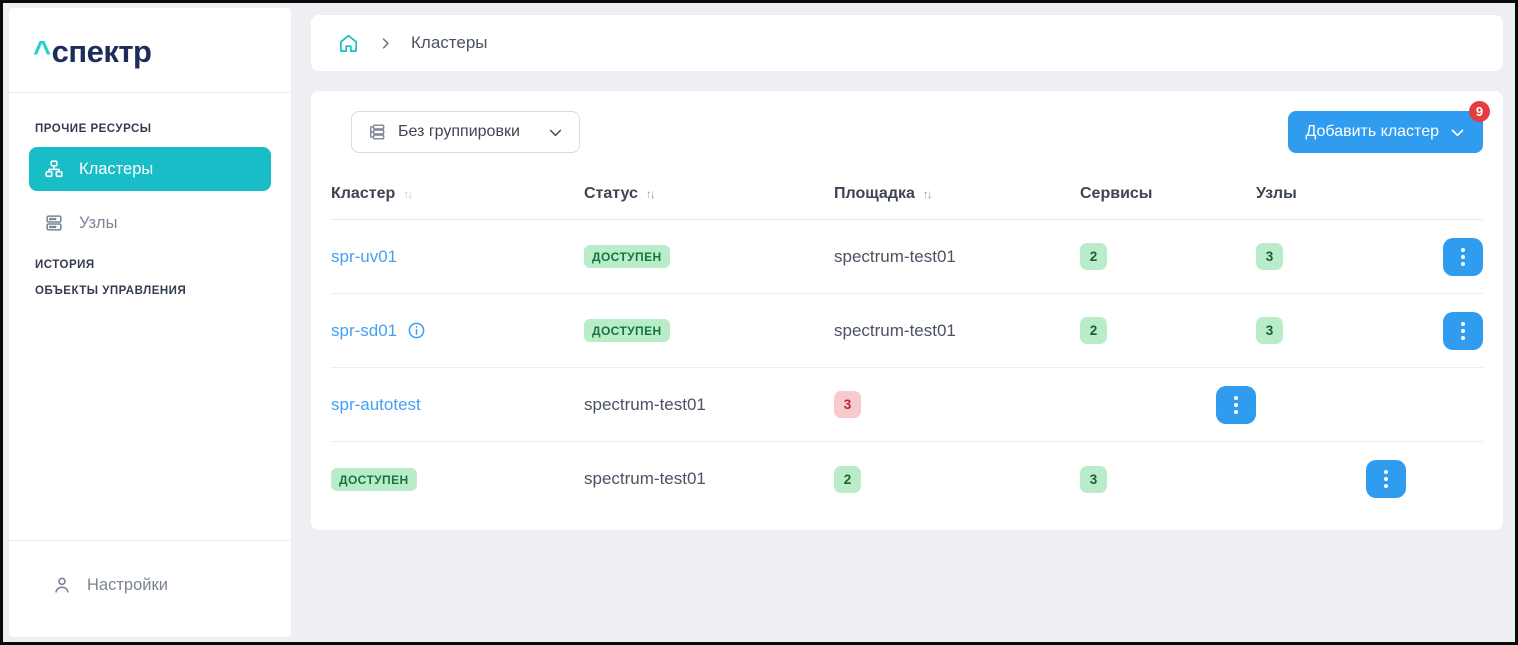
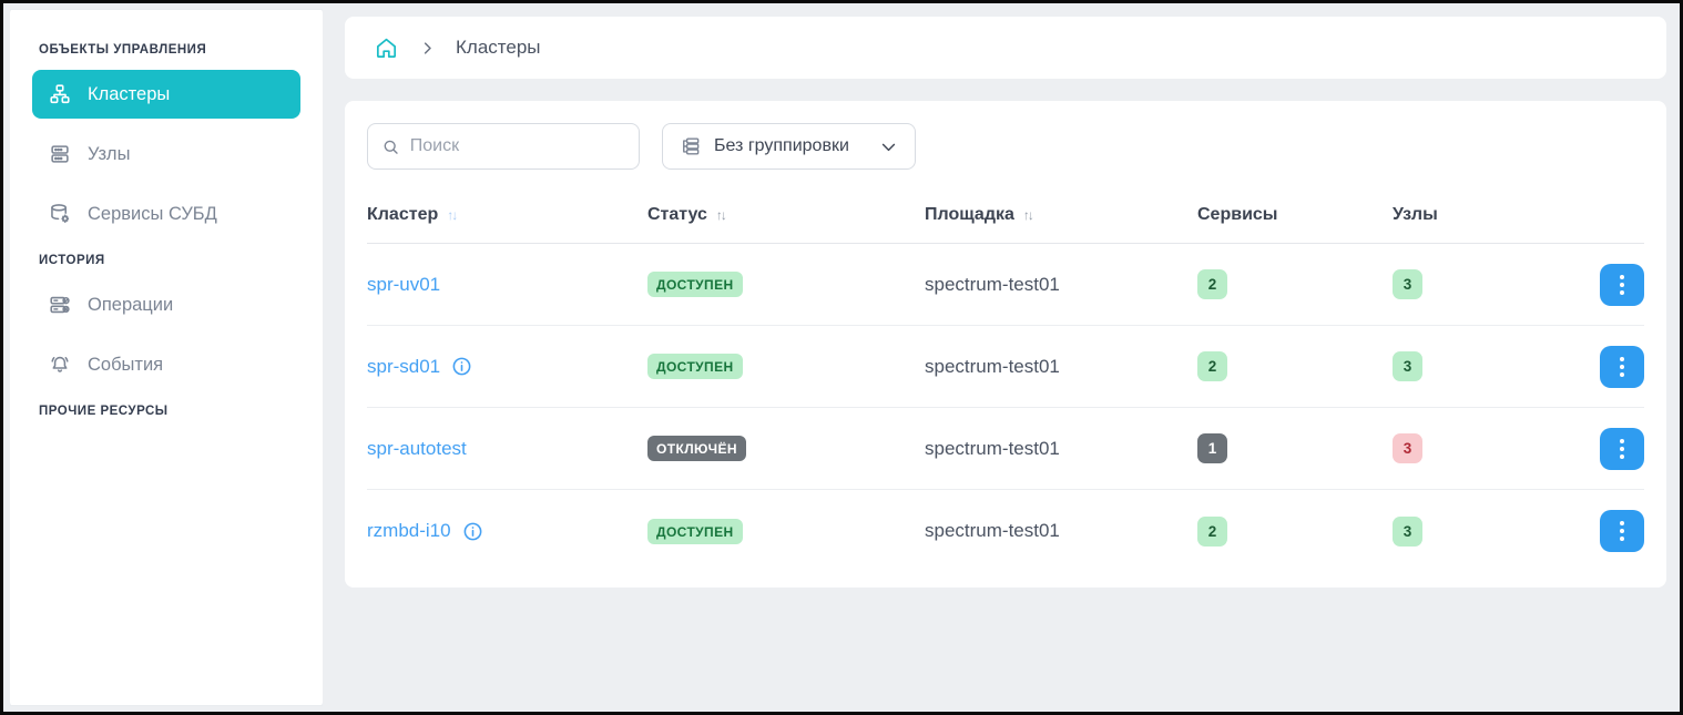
- ^спектр
- ПРОЧИЕ РЕСУРСЫ
+ ОБЪЕКТЫ УПРАВЛЕНИЯ
  Кластеры
  Узлы
+ Сервисы СУБД
  ИСТОРИЯ
+ Операции
+ События
- ОБЪЕКТЫ УПРАВЛЕНИЯ
+ ПРОЧИЕ РЕСУРСЫ
- Настройки
  Кластеры
+ Поиск
  Без группировки
- Добавить кластер
- 9
  Кластер
  ↑↓
  Статус
  ↑↓
  Площадка
  ↑↓
  Сервисы
  Узлы
  spr-uv01
  ДОСТУПЕН
  spectrum-test01
  2
  3
  spr-sd01
  ДОСТУПЕН
  spectrum-test01
  2
  3
  spr-autotest
+ ОТКЛЮЧЁН
  spectrum-test01
+ 1
  3
+ rzmbd-i10
  ДОСТУПЕН
  spectrum-test01
  2
  3
